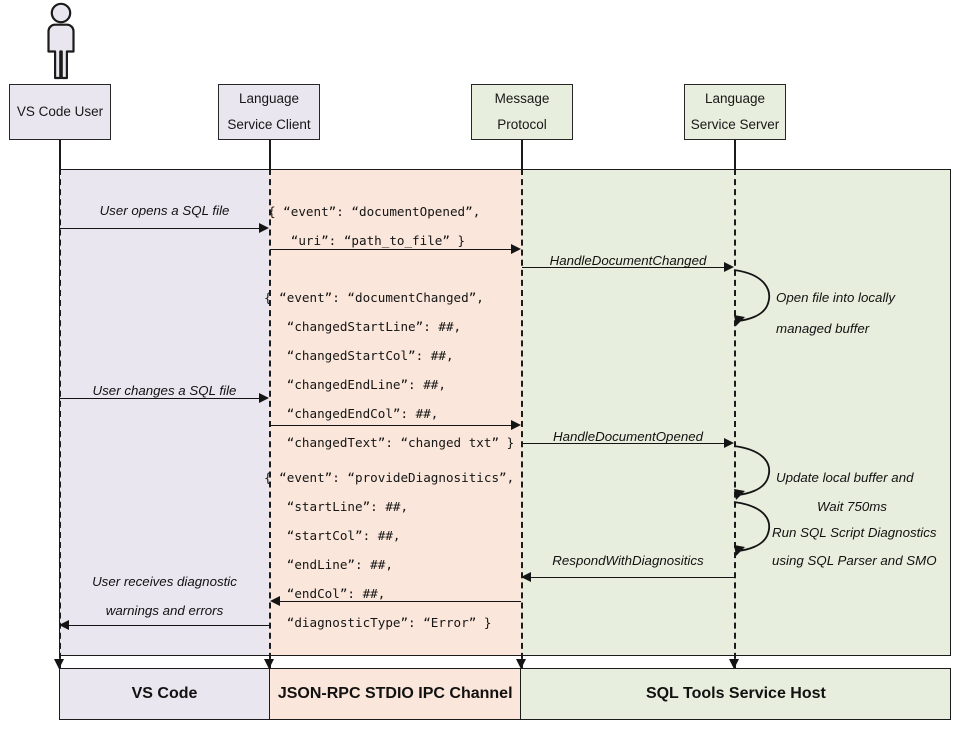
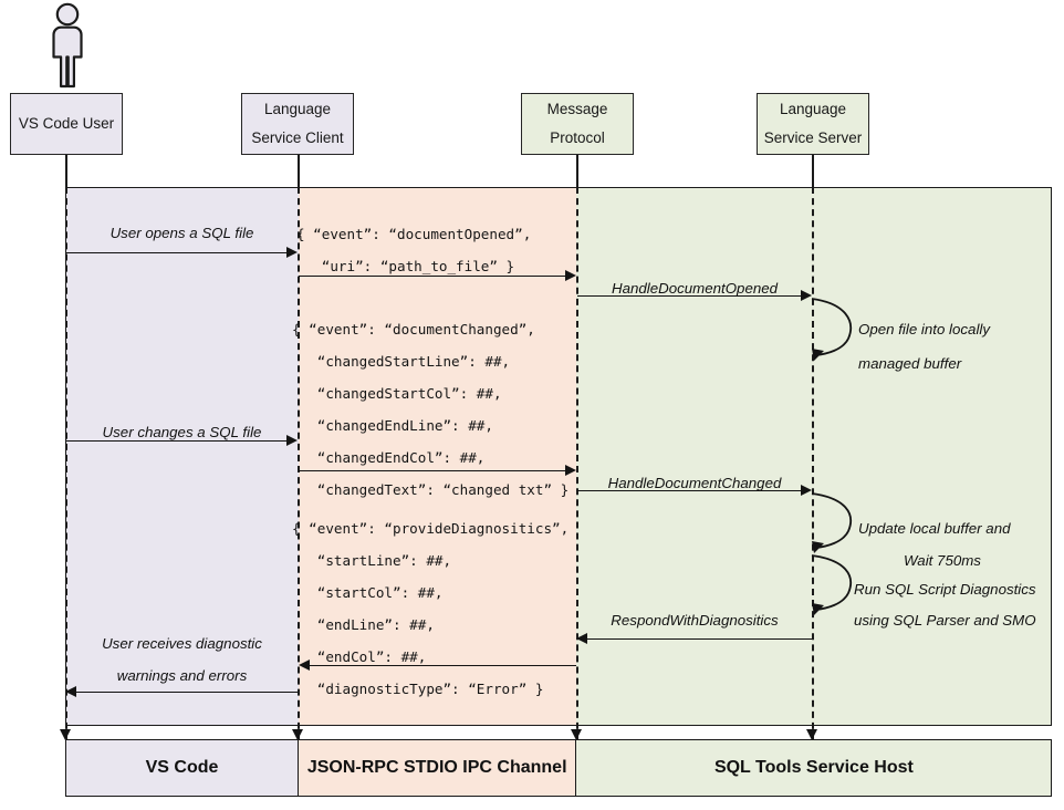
  VS Code User
  Language
  Service Client
  Message
  Protocol
  Language
  Service Server
  User opens a SQL file
  { “event”: “documentOpened”, “uri”: “path_to_file” }
- HandleDocumentChanged
+ HandleDocumentOpened
  Open file into locally
  managed buffer
  { “event”: “documentChanged”, “changedStartLine”: ##, “changedStartCol”: ##, “changedEndLine”: ##, “changedEndCol”: ##, “changedText”: “changed txt” }
  User changes a SQL file
- HandleDocumentOpened
+ HandleDocumentChanged
  Update local buffer and
  Wait 750ms
  Run SQL Script Diagnostics
  using SQL Parser and SMO
  { “event”: “provideDiagnositics”, “startLine”: ##, “startCol”: ##, “endLine”: ##, “endCol”: ##, “diagnosticType”: “Error” }
  RespondWithDiagnositics
  User receives diagnostic
  warnings and errors
  VS Code
  JSON-RPC STDIO IPC Channel
  SQL Tools Service Host
